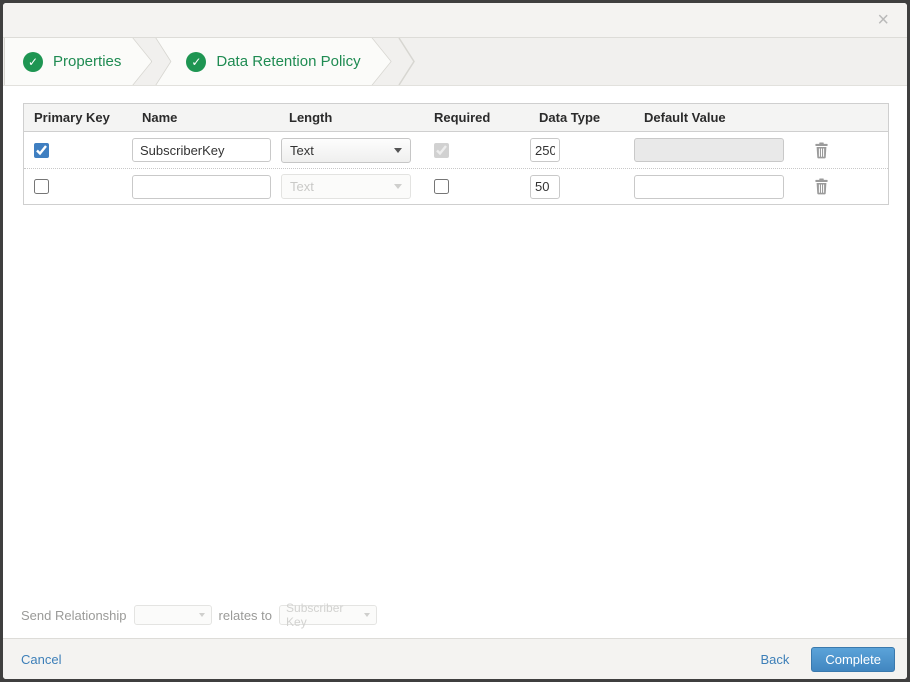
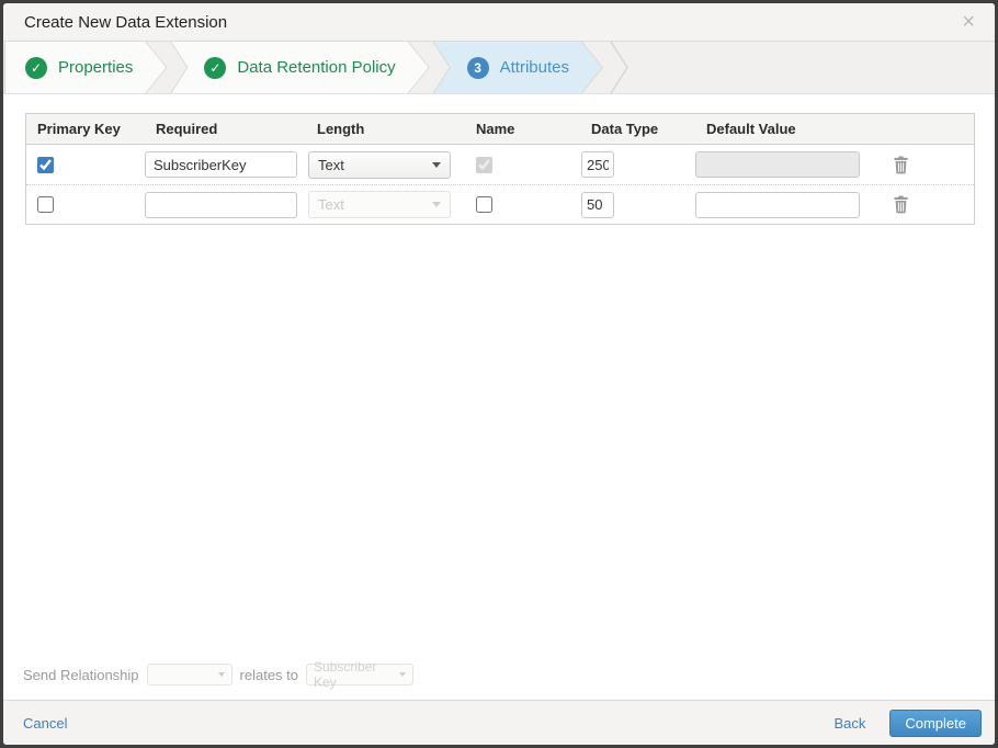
+ Create New Data Extension
  ×
  ✓
  Properties
  ✓
  Data Retention Policy
+ 3
+ Attributes
  Primary Key
- Name
+ Required
  Length
- Required
+ Name
  Data Type
  Default Value
  SubscriberKey
  Text
  250
  Text
  50
  Send Relationship
  relates to
  Subscriber Key
  Cancel
  Back
  Complete
